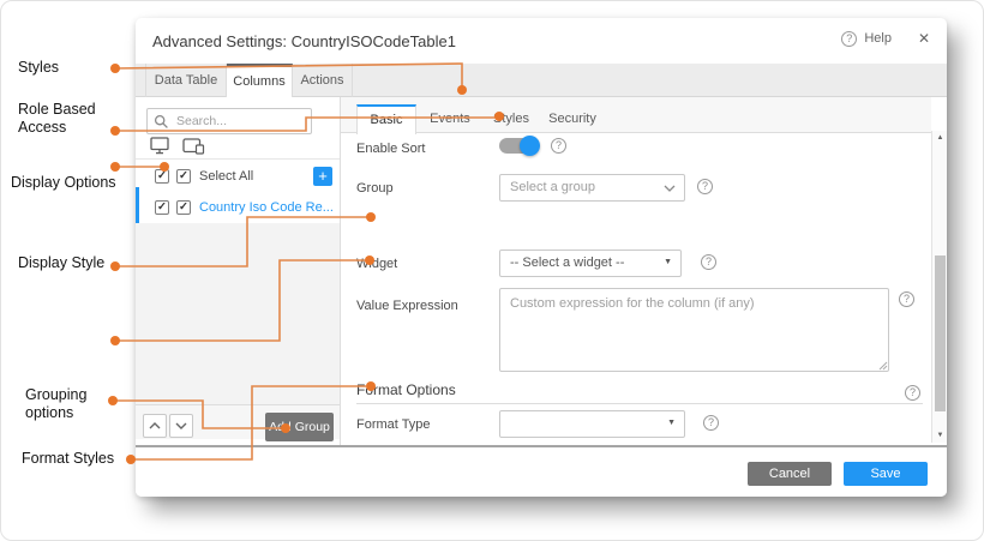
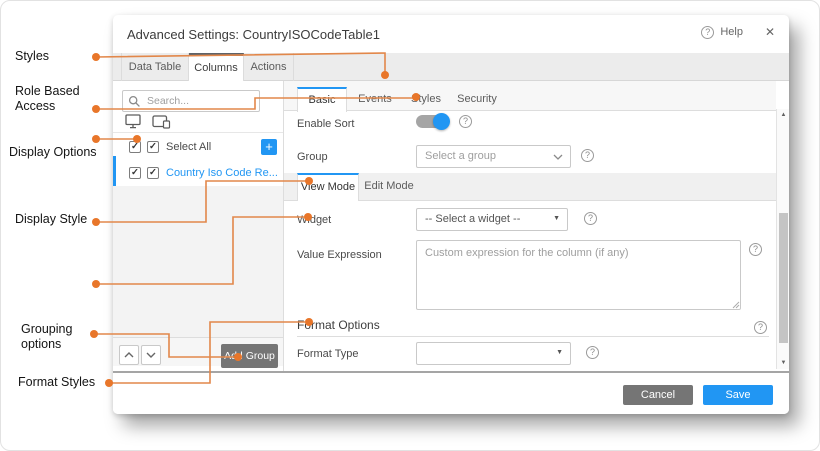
  Advanced Settings: CountryISOCodeTable1
  ?
  Help
  ✕
  Data Table
  Columns
  Actions
  Search...
  ✓
  ✓
  Select All
  +
  ✓
  ✓
  Country Iso Code Re...
  Ad Group
  Basic
  Events
  tyles
  Security
  Enable Sort
  ?
  Group
  Select a group
  ?
+ View Mode
+ Edit Mode
  Wdget
  -- Select a widget --
  ?
  Value Expression
  Custom expression for the column (if any)
  ?
  Frmat Options
  ?
  Format Type
  ?
  Cancel
  Save
  Styles
  Role Based Access
  Display Options
  Display Style
  Grouping options
  Format Styles
